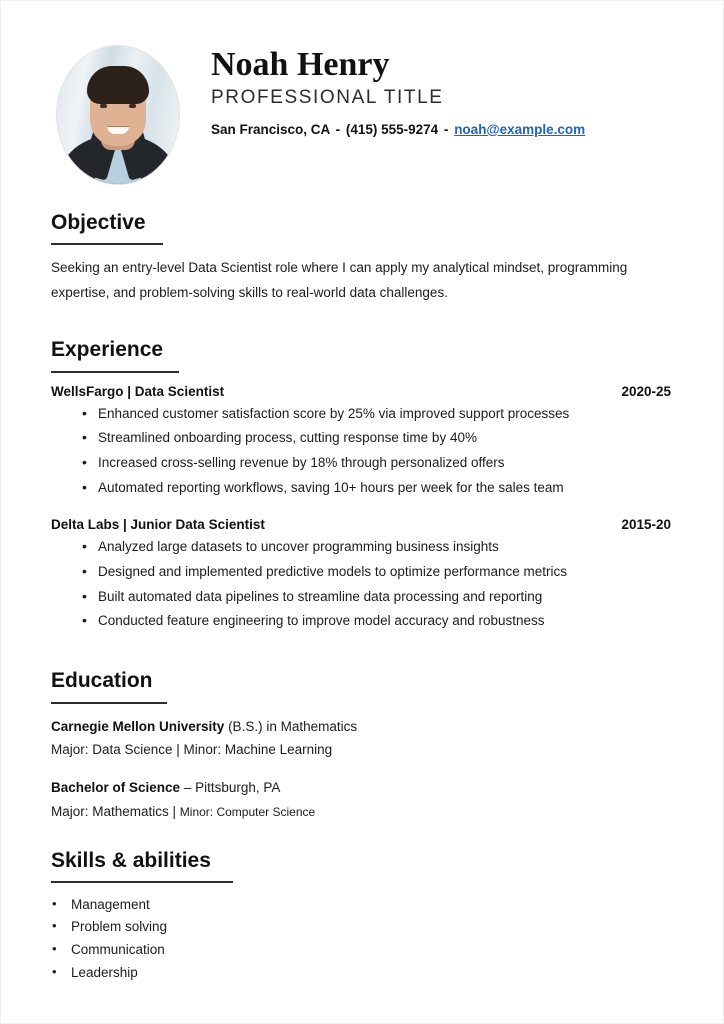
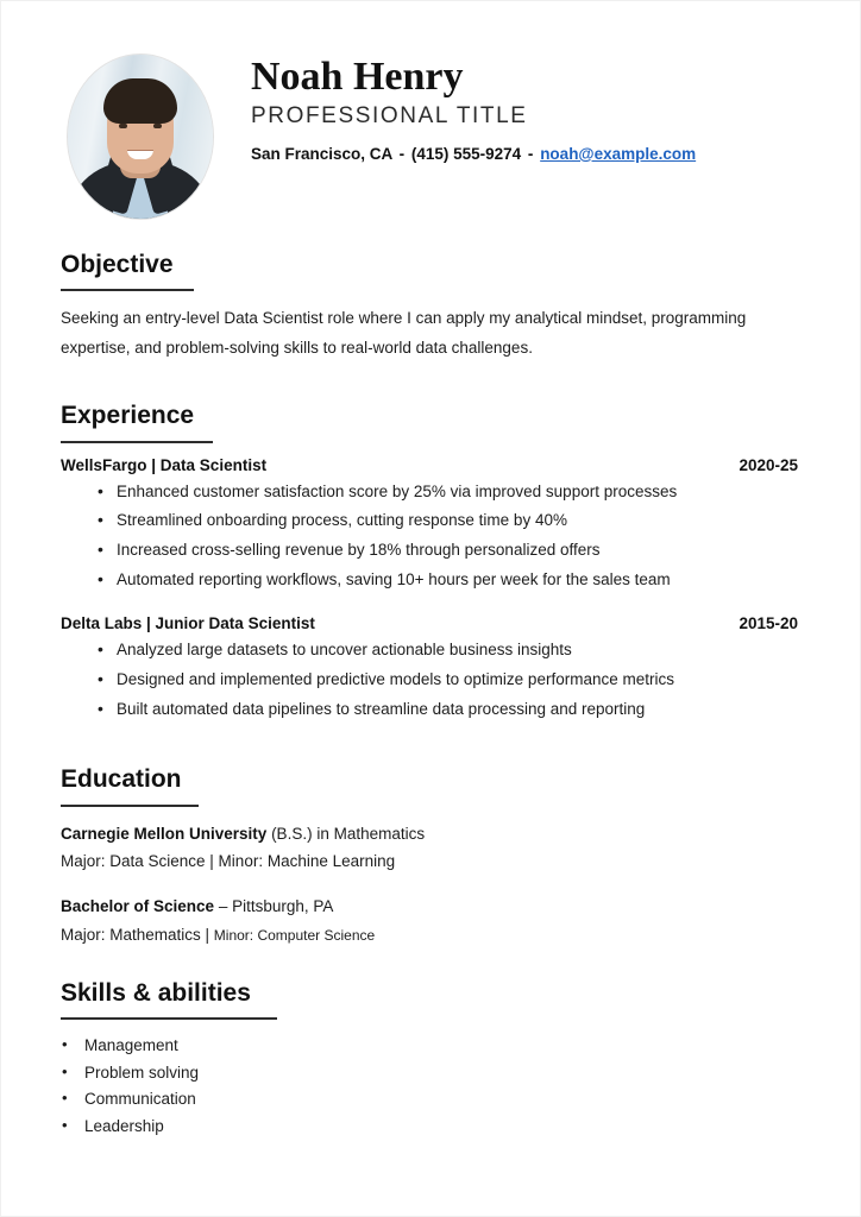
  Noah Henry
  PROFESSIONAL TITLE
  San Francisco, CA - (415) 555-9274 - noah@example.com
  Objective
  Seeking an entry-level Data Scientist role where I can apply my analytical mindset, programming expertise, and problem-solving skills to real-world data challenges.
  Experience
  WellsFargo | Data Scientist
  2020-25
  Enhanced customer satisfaction score by 25% via improved support processes
  Streamlined onboarding process, cutting response time by 40%
  Increased cross-selling revenue by 18% through personalized offers
  Automated reporting workflows, saving 10+ hours per week for the sales team
  Delta Labs | Junior Data Scientist
  2015-20
- Analyzed large datasets to uncover programming business insights
+ Analyzed large datasets to uncover actionable business insights
  Designed and implemented predictive models to optimize performance metrics
  Built automated data pipelines to streamline data processing and reporting
- Conducted feature engineering to improve model accuracy and robustness
  Education
  Carnegie Mellon University (B.S.) in Mathematics
  Major: Data Science | Minor: Machine Learning
  Bachelor of Science – Pittsburgh, PA
  Major: Mathematics | Minor: Computer Science
  Skills & abilities
  Management
  Problem solving
  Communication
  Leadership
